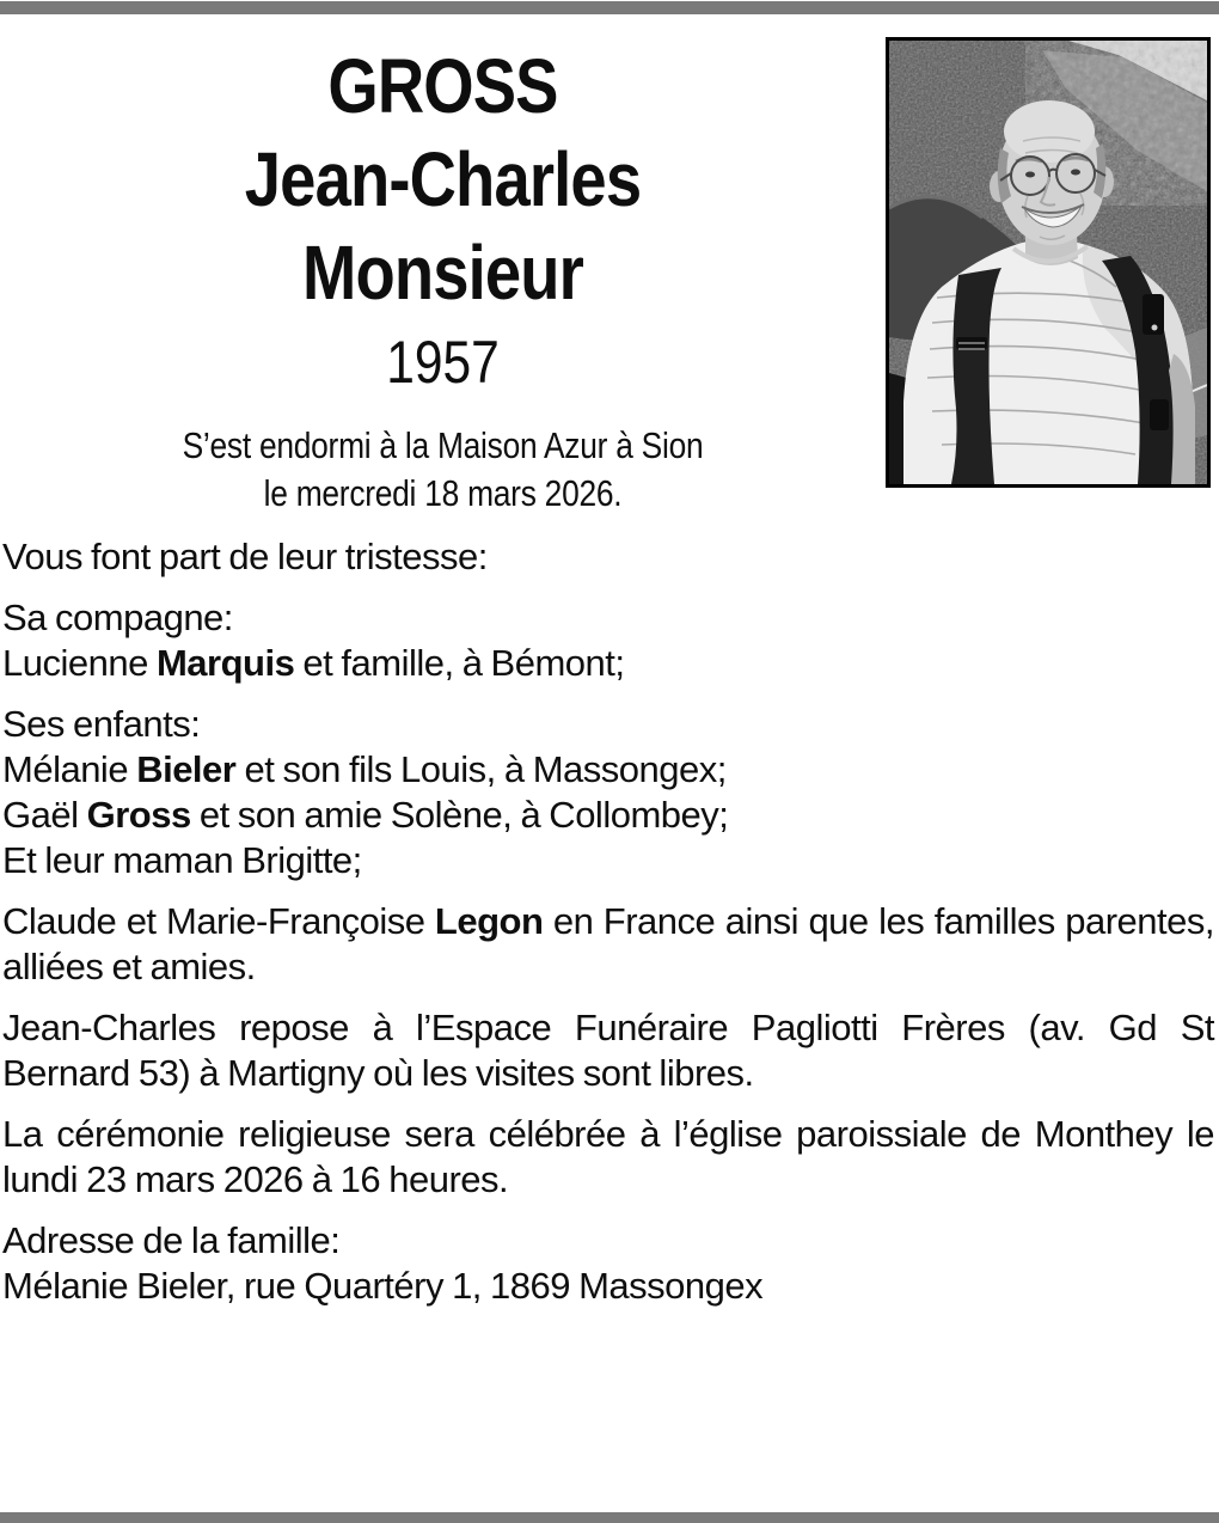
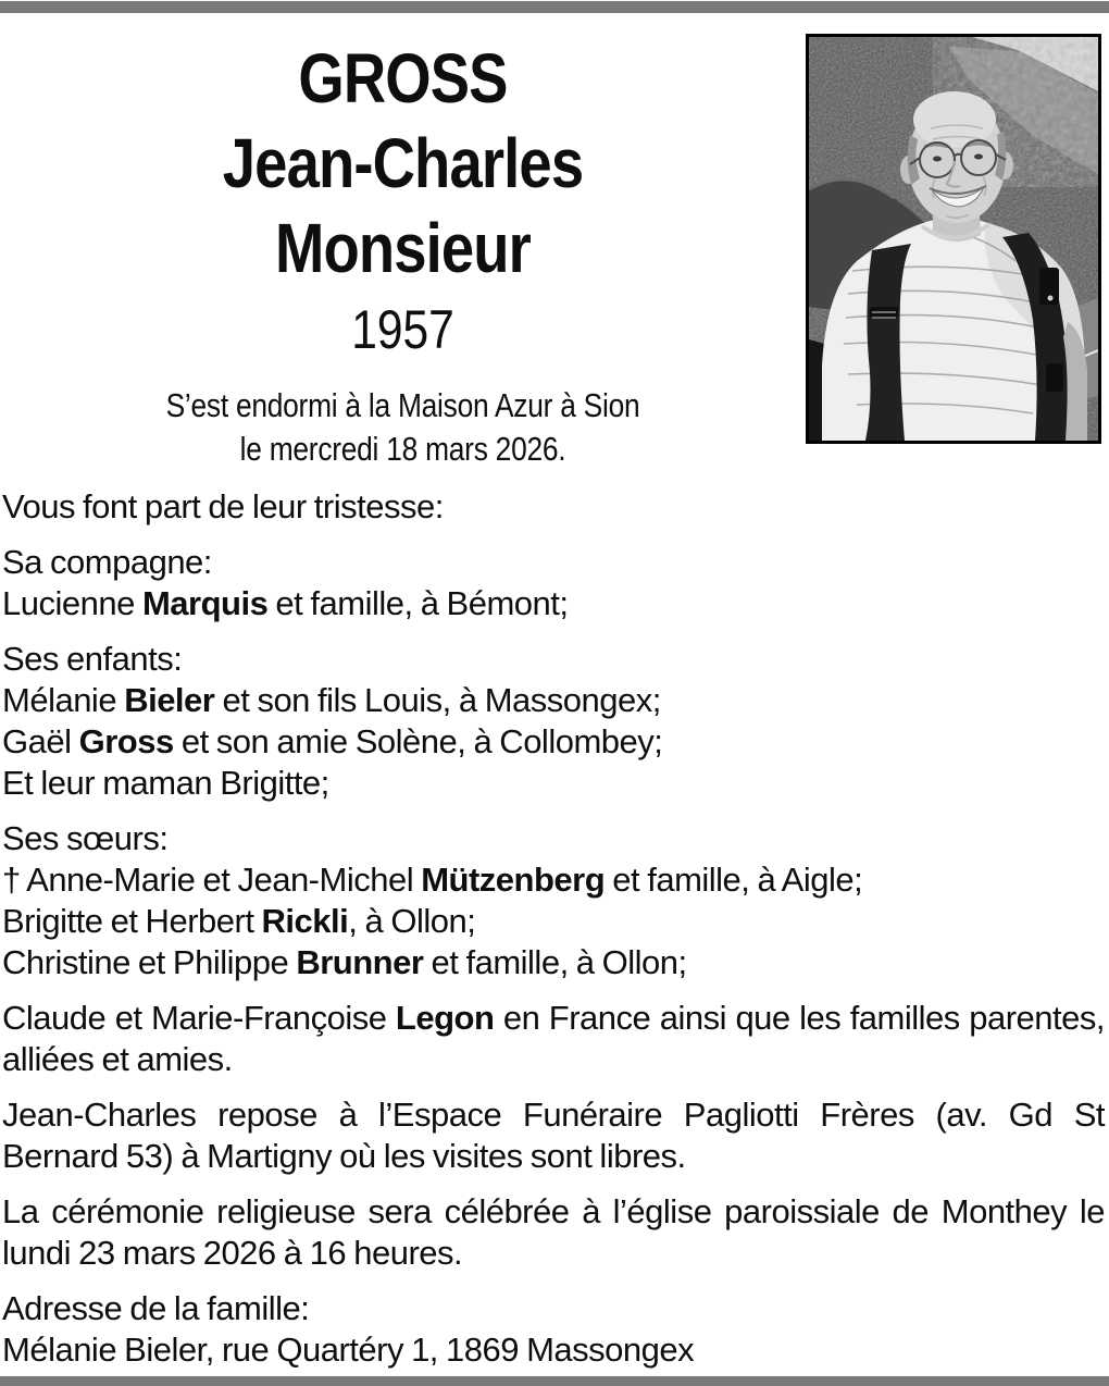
  GROSS
  Jean-Charles
  Monsieur
  1957
  S’est endormi à la Maison Azur à Sion
  le mercredi 18 mars 2026.
  Vous font part de leur tristesse:
  Sa compagne:
  Lucienne Marquis et famille, à Bémont;
  Ses enfants:
  Mélanie Bieler et son fils Louis, à Massongex;
  Gaël Gross et son amie Solène, à Collombey;
  Et leur maman Brigitte;
+ Ses sœurs:
+ † Anne-Marie et Jean-Michel Mützenberg et famille, à Aigle;
+ Brigitte et Herbert Rickli, à Ollon;
+ Christine et Philippe Brunner et famille, à Ollon;
  Claude et Marie-Françoise Legon en France ainsi que les familles parentes, alliées et amies.
  Jean-Charles repose à l’Espace Funéraire Pagliotti Frères (av. Gd St Bernard 53) à Martigny où les visites sont libres.
  La cérémonie religieuse sera célébrée à l’église paroissiale de Monthey le lundi 23 mars 2026 à 16 heures.
  Adresse de la famille:
  Mélanie Bieler, rue Quartéry 1, 1869 Massongex
